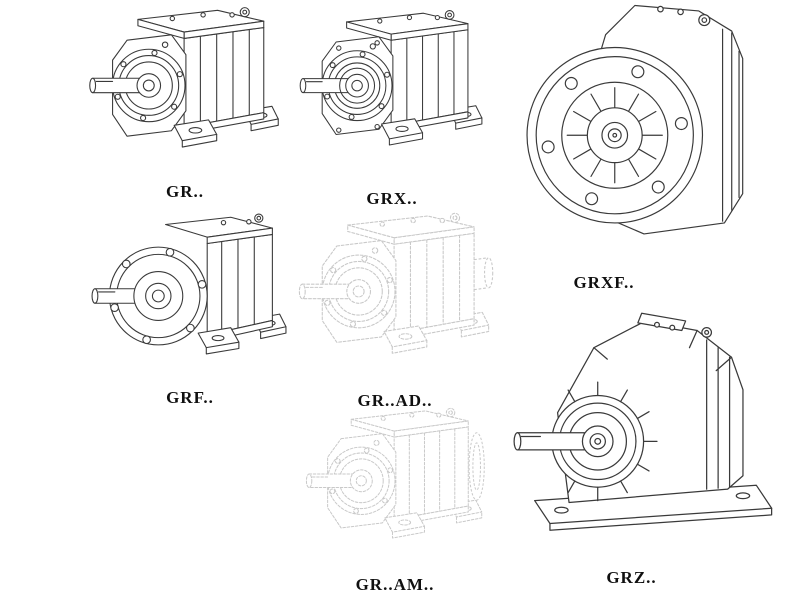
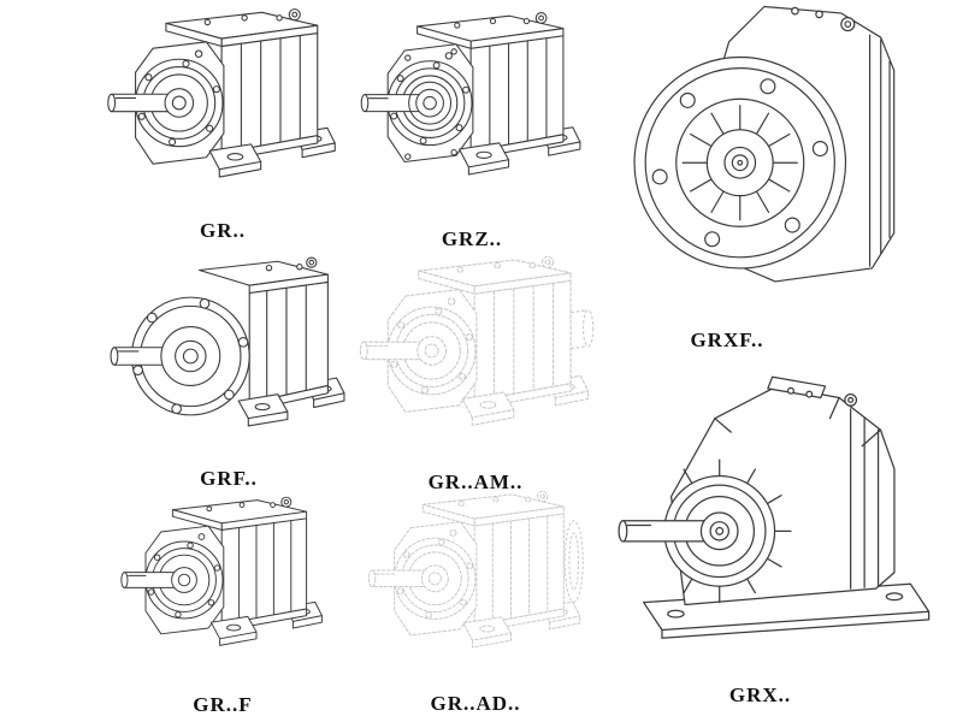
  GR..
- GRX..
+ GRZ..
  GRXF..
  GRF..
- GR..AD..
+ GR..AM..
+ GR..F
- GR..AM..
+ GR..AD..
- GRZ..
+ GRX..
